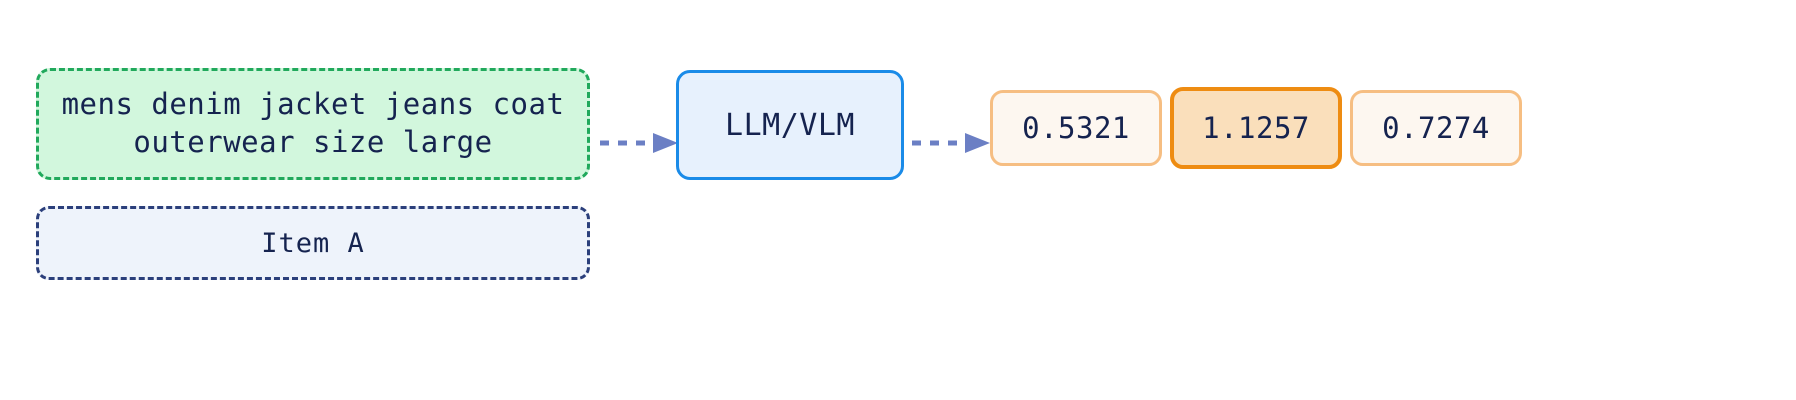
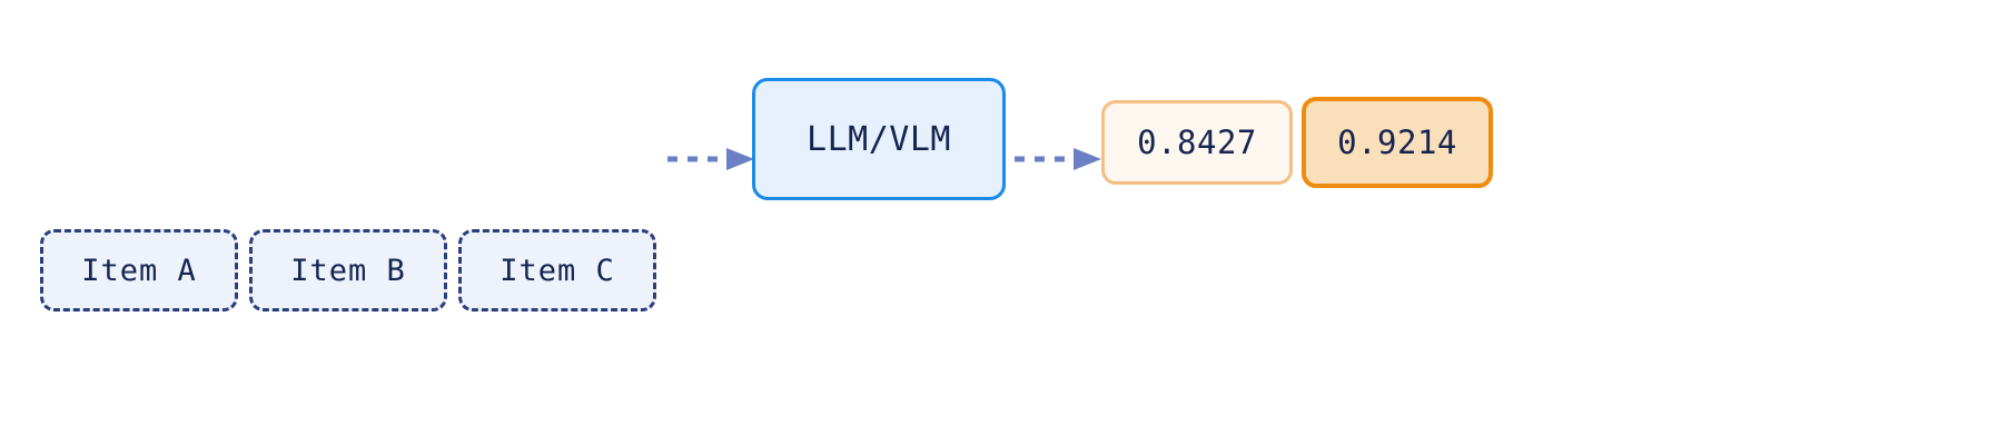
- mens denim jacket jeans coat
- outerwear size large
  Item A
+ Item B
+ Item C
  LLM/VLM
- 0.5321
+ 0.8427
- 1.1257
+ 0.9214
- 0.7274
